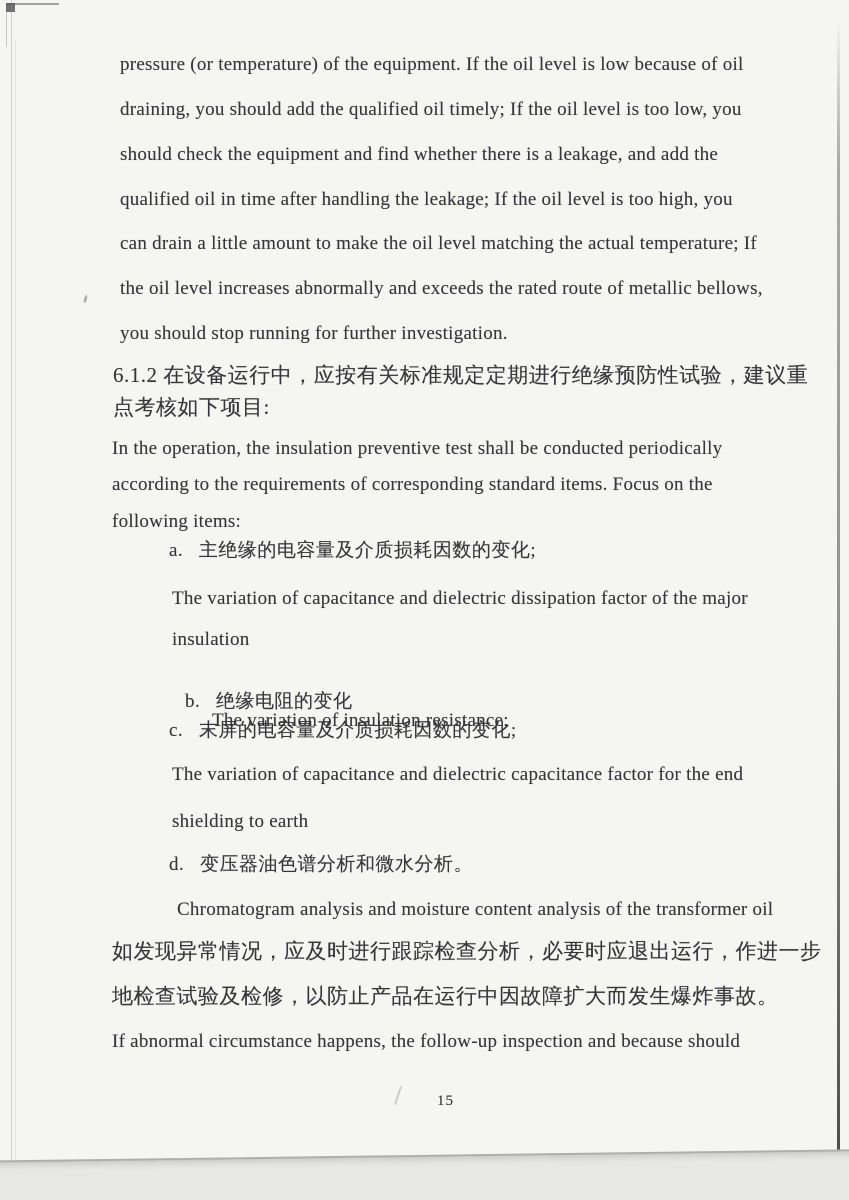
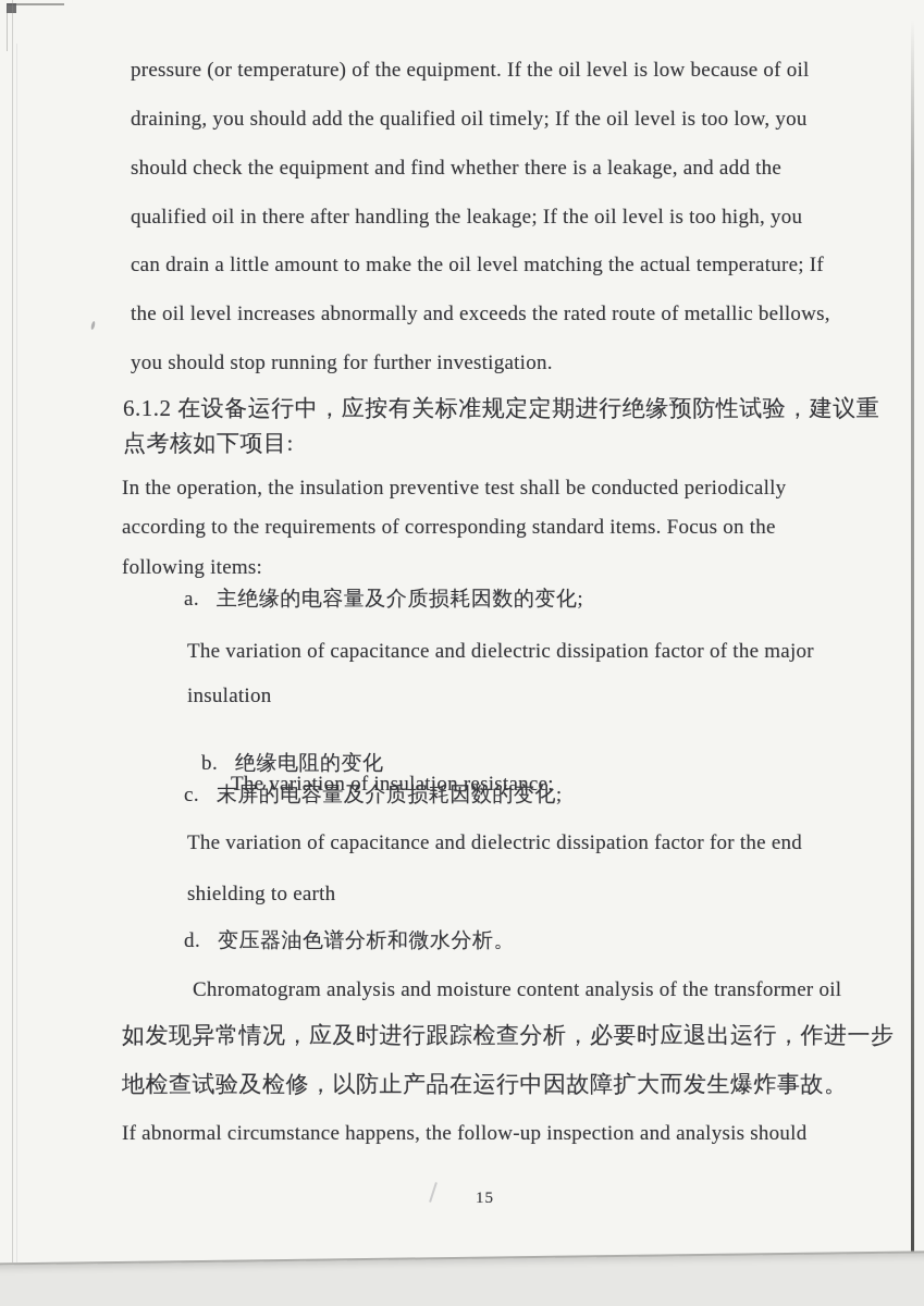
  pressure (or temperature) of the equipment. If the oil level is low because of oil
  draining, you should add the qualified oil timely; If the oil level is too low, you
  should check the equipment and find whether there is a leakage, and add the
- qualified oil in time after handling the leakage; If the oil level is too high, you
+ qualified oil in there after handling the leakage; If the oil level is too high, you
  can drain a little amount to make the oil level matching the actual temperature; If
  the oil level increases abnormally and exceeds the rated route of metallic bellows,
  you should stop running for further investigation.
  6.1.2 在设备运行中，应按有关标准规定定期进行绝缘预防性试验，建议重
  点考核如下项目:
  In the operation, the insulation preventive test shall be conducted periodically
  according to the requirements of corresponding standard items. Focus on the
  following items:
  a. 主绝缘的电容量及介质损耗因数的变化;
  The variation of capacitance and dielectric dissipation factor of the major
  insulation
  b. 绝缘电阻的变化 The variation of insulation resistance;
  c. 末屏的电容量及介质损耗因数的变化;
- The variation of capacitance and dielectric capacitance factor for the end
+ The variation of capacitance and dielectric dissipation factor for the end
  shielding to earth
  d. 变压器油色谱分析和微水分析。
  Chromatogram analysis and moisture content analysis of the transformer oil
  如发现异常情况，应及时进行跟踪检查分析，必要时应退出运行，作进一步
  地检查试验及检修，以防止产品在运行中因故障扩大而发生爆炸事故。
- If abnormal circumstance happens, the follow-up inspection and because should
+ If abnormal circumstance happens, the follow-up inspection and analysis should
  15
